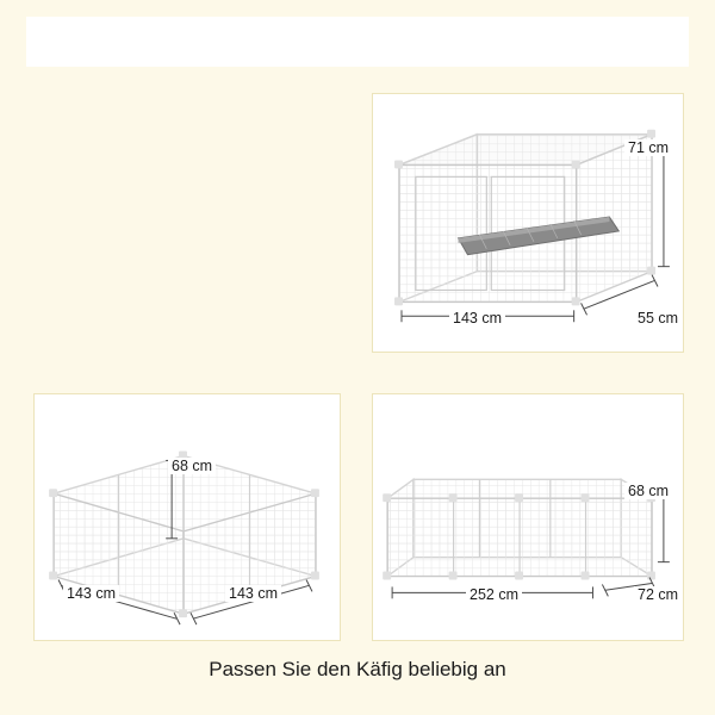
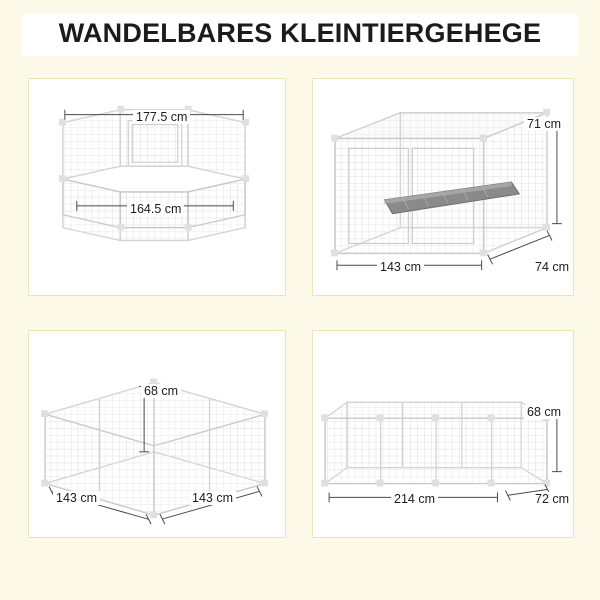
+ WANDELBARES KLEINTIERGEHEGE
+ 177.5 cm
+ 164.5 cm
  71 cm
  143 cm
- 55 cm
+ 74 cm
  68 cm
  143 cm
  143 cm
  68 cm
- 252 cm
+ 214 cm
  72 cm
- Passen Sie den Käfig beliebig an
